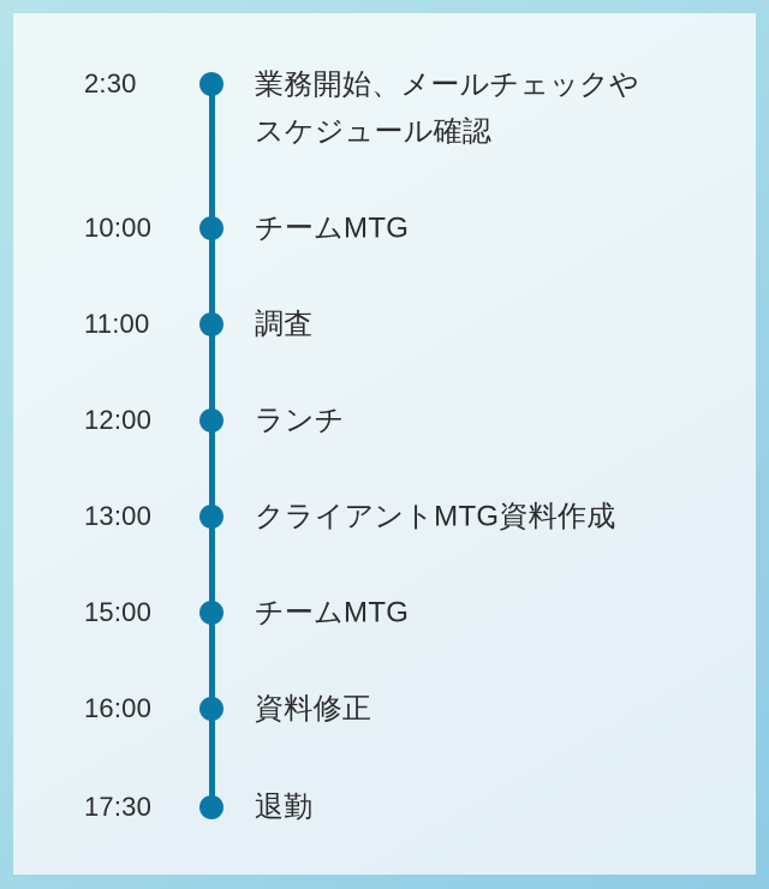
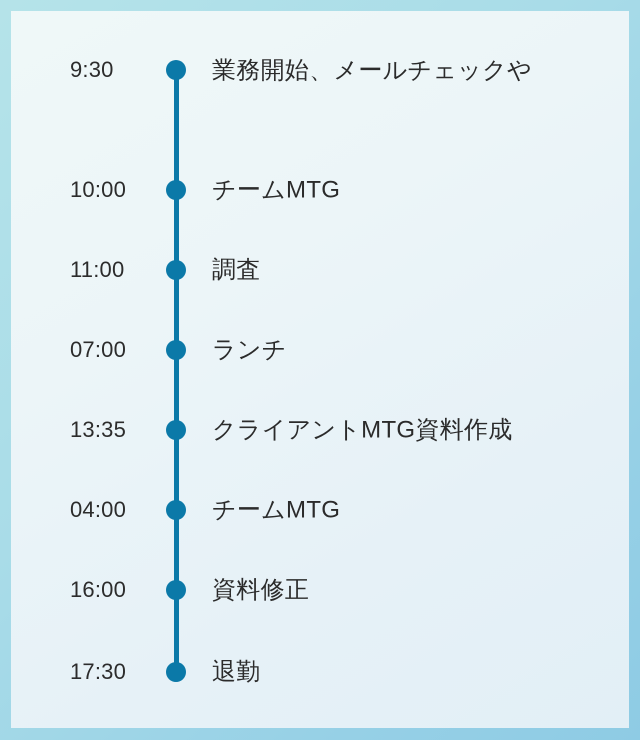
- 2:30
+ 9:30
  業務開始、メールチェックや
- スケジュール確認
  10:00
  チームMTG
  11:00
  調査
- 12:00
+ 07:00
  ランチ
- 13:00
+ 13:35
  クライアントMTG資料作成
- 15:00
+ 04:00
  チームMTG
  16:00
  資料修正
  17:30
  退勤
